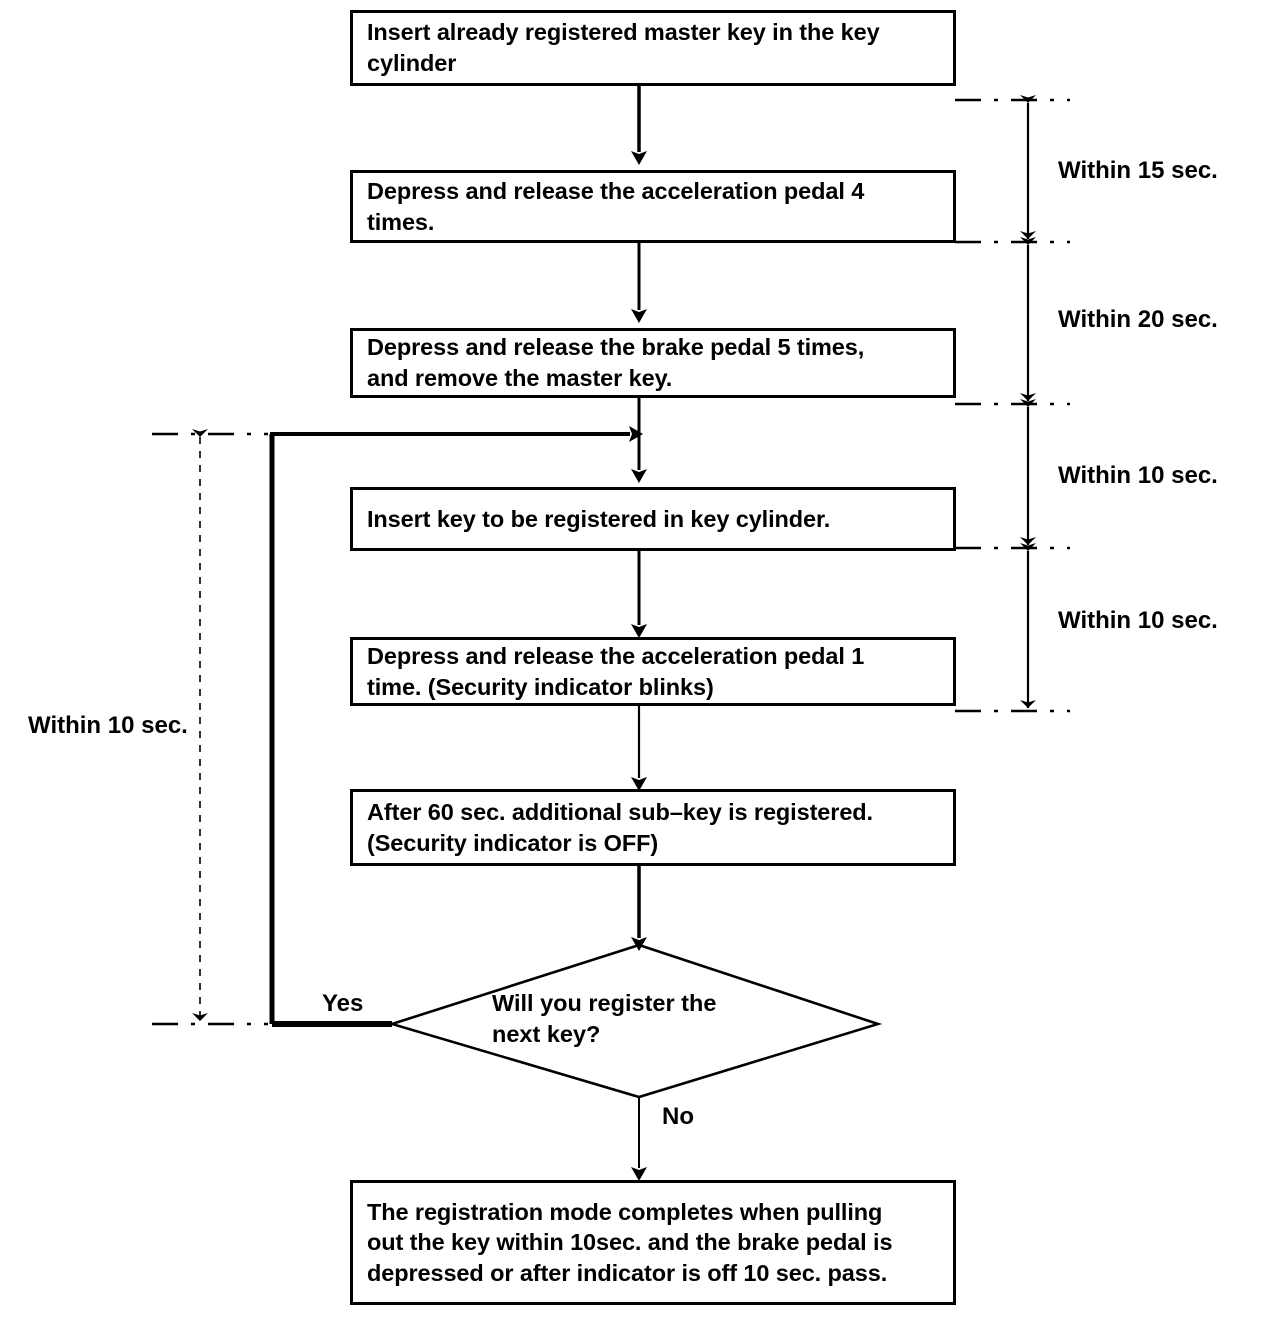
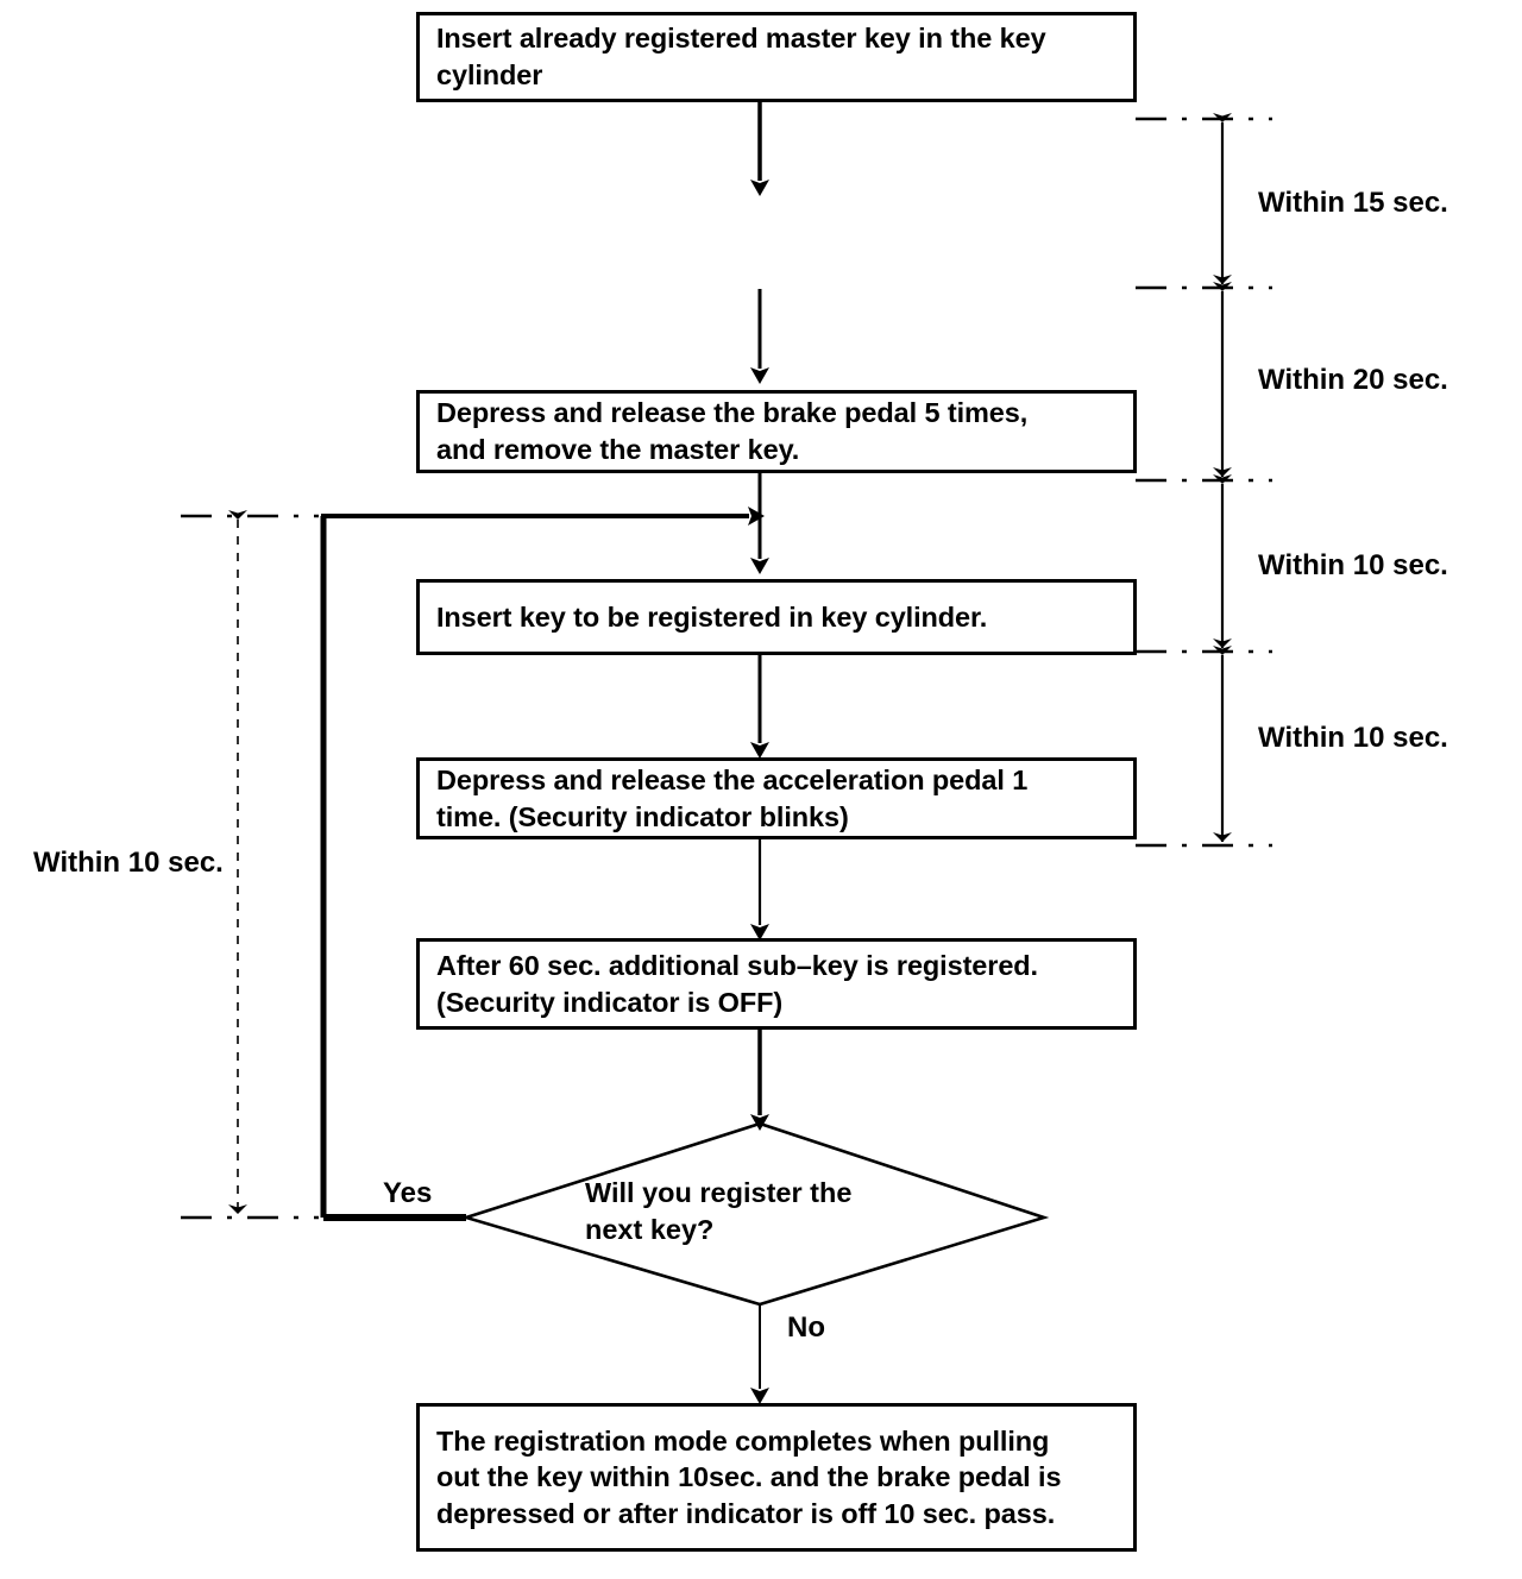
  Insert already registered master key in the key
  cylinder
- Depress and release the acceleration pedal 4
- times.
  Depress and release the brake pedal 5 times,
  and remove the master key.
  Insert key to be registered in key cylinder.
  Depress and release the acceleration pedal 1
  time. (Security indicator blinks)
  After 60 sec. additional sub–key is registered.
  (Security indicator is OFF)
  The registration mode completes when pulling
  out the key within 10sec. and the brake pedal is
  depressed or after indicator is off 10 sec. pass.
  Will you register the
  next key?
  Yes
  No
  Within 15 sec.
  Within 20 sec.
  Within 10 sec.
  Within 10 sec.
  Within 10 sec.
